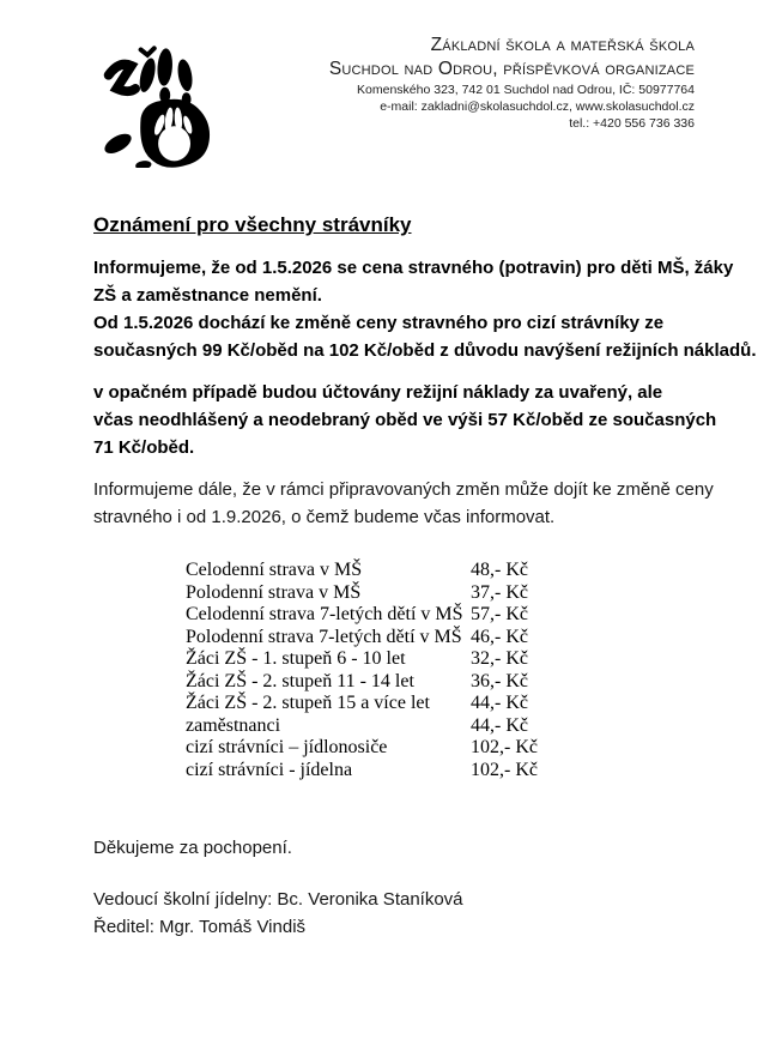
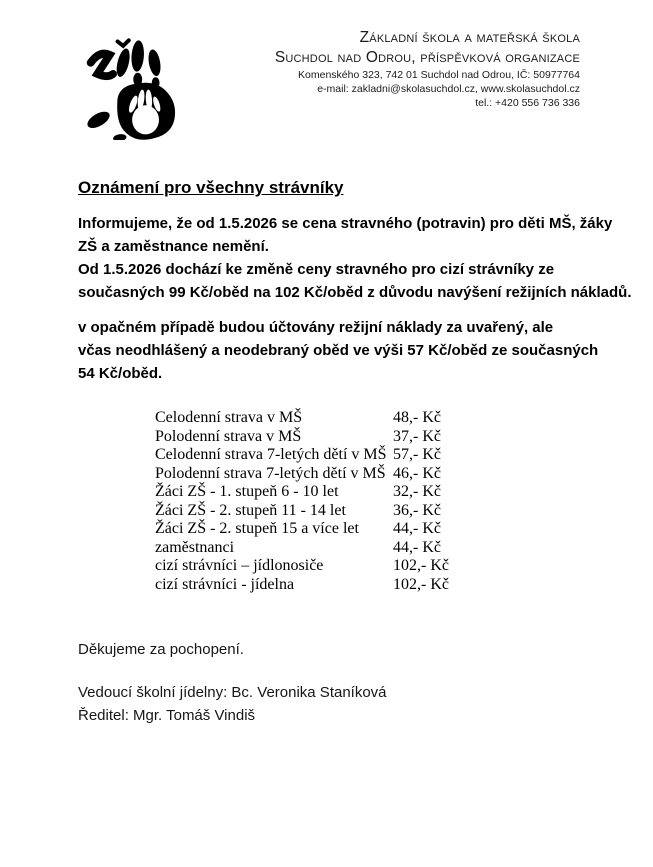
  Základní škola a mateřská škola
  Suchdol nad Odrou, příspěvková organizace
  Komenského 323, 742 01 Suchdol nad Odrou, IČ: 50977764
  e-mail: zakladni@skolasuchdol.cz, www.skolasuchdol.cz
  tel.: +420 556 736 336
  Oznámení pro všechny strávníky
  Informujeme, že od 1.5.2026 se cena stravného (potravin) pro děti MŠ, žáky
  ZŠ a zaměstnance nemění.
  Od 1.5.2026 dochází ke změně ceny stravného pro cizí strávníky ze
  současných 99 Kč/oběd na 102 Kč/oběd z důvodu navýšení režijních nákladů.
  v opačném případě budou účtovány režijní náklady za uvařený, ale
  včas neodhlášený a neodebraný oběd ve výši 57 Kč/oběd ze současných
- 71 Kč/oběd.
+ 54 Kč/oběd.
- Informujeme dále, že v rámci připravovaných změn může dojít ke změně ceny
- stravného i od 1.9.2026, o čemž budeme včas informovat.
  Celodenní strava v MŠ
  48,- Kč
  Polodenní strava v MŠ
  37,- Kč
  Celodenní strava 7-letých dětí v MŠ
  57,- Kč
  Polodenní strava 7-letých dětí v MŠ
  46,- Kč
  Žáci ZŠ - 1. stupeň 6 - 10 let
  32,- Kč
  Žáci ZŠ - 2. stupeň 11 - 14 let
  36,- Kč
  Žáci ZŠ - 2. stupeň 15 a více let
  44,- Kč
  zaměstnanci
  44,- Kč
  cizí strávníci – jídlonosiče
  102,- Kč
  cizí strávníci - jídelna
  102,- Kč
  Děkujeme za pochopení.
  Vedoucí školní jídelny: Bc. Veronika Staníková
  Ředitel: Mgr. Tomáš Vindiš
